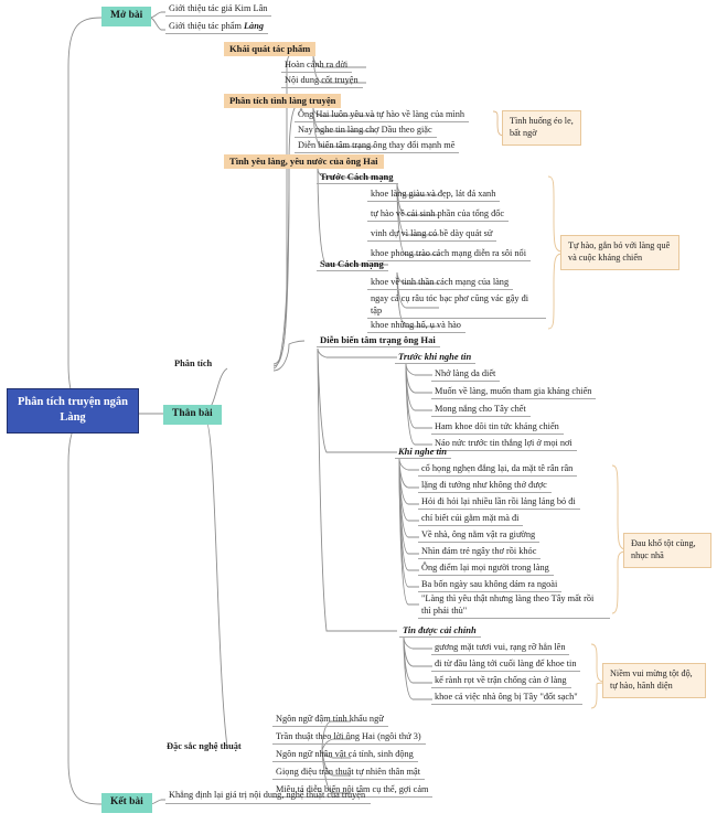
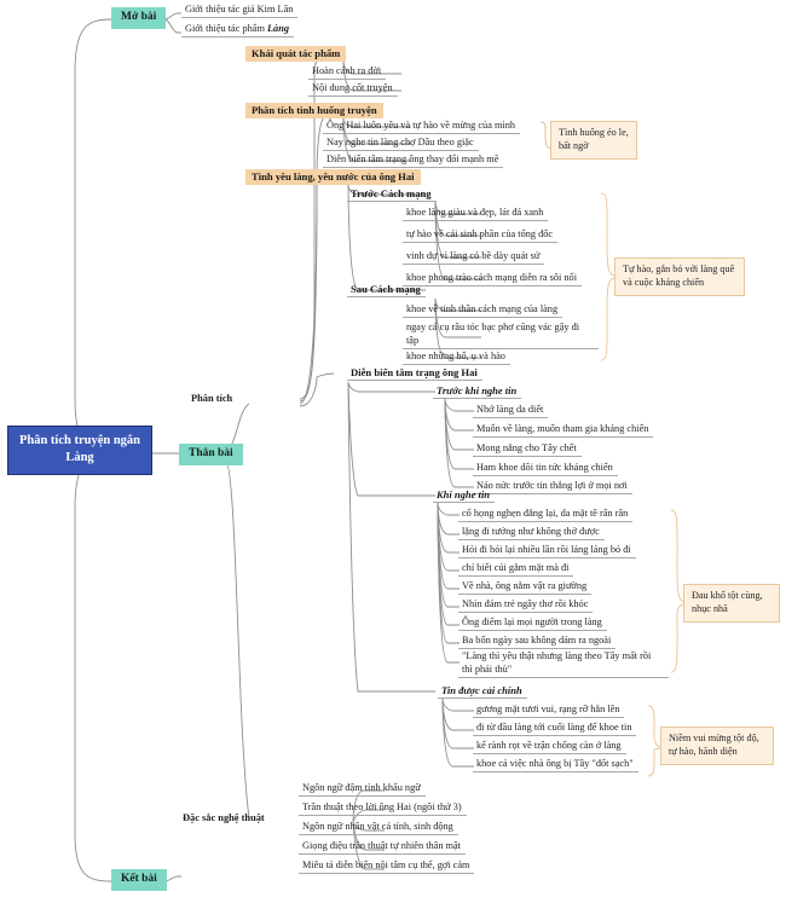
  Phân tích truyện ngắn Làng
  Mở bài
  Giới thiệu tác giả Kim Lân
  Giới thiệu tác phẩm Làng
  Thân bài
  Phân tích
  Đặc sắc nghệ thuật
  Khái quát tác phẩm
  Hoàn cảnh ra đời
  Nội dung cốt truyện
- Phân tích tình làng truyện
+ Phân tích tình huống truyện
- Ông Hai luôn yêu và tự hào về làng của mình
+ Ông Hai luôn yêu và tự hào về mừng của mình
  Nay nghe tin làng chợ Dầu theo giặc
  Diễn biến tâm trạng ông thay đổi mạnh mẽ
  Tình huống éo le, bất ngờ
  Tình yêu làng, yêu nước của ông Hai
  Trước Cách mạng
  khoe làng giàu và đẹp, lát đá xanh
  tự hào về cái sinh phần của tổng đốc
  vinh dự vì làng có bề dày quát sử
  khoe phong trào cách mạng diễn ra sôi nổi
  Sau Cách mạng
  khoe về tinh thần cách mạng của làng
  ngay cả cụ râu tóc bạc phơ cũng vác gậy đi tập
  khoe những hố, ụ và hào
  Tự hào, gắn bó với làng quê và cuộc kháng chiến
  Diễn biến tâm trạng ông Hai
  Trước khi nghe tin
  Nhớ làng da diết
  Muốn về làng, muốn tham gia kháng chiến
  Mong nắng cho Tây chết
  Ham khoe dõi tin tức kháng chiến
  Náo nức trước tin thắng lợi ở mọi nơi
  Khi nghe tin
  cổ họng nghẹn đắng lại, da mặt tê rân rân
  lặng đi tưởng như không thở được
  Hỏi đi hỏi lại nhiều lần rồi lảng lảng bỏ đi
  chỉ biết cúi gằm mặt mà đi
  Về nhà, ông nằm vật ra giường
  Nhìn đám trẻ ngây thơ rồi khóc
  Ông điểm lại mọi người trong làng
  Ba bốn ngày sau không dám ra ngoài
  "Làng thì yêu thật nhưng làng theo Tây mất rồi thì phải thù"
  Đau khổ tột cùng, nhục nhã
  Tin được cải chính
  gương mặt tươi vui, rạng rỡ hẳn lên
  đi từ đầu làng tới cuối làng để khoe tin
  kể rành rọt về trận chống càn ở làng
  khoe cả việc nhà ông bị Tây "đốt sạch"
  Niềm vui mừng tột độ, tự hào, hãnh diện
  Ngôn ngữ đậm tính khẩu ngữ
  Trần thuật theo lời ông Hai (ngôi thứ 3)
  Ngôn ngữ nhân vật cá tính, sinh động
  Giọng điệu trần thuật tự nhiên thân mật
  Miêu tả diễn biến nội tâm cụ thể, gợi cảm
  Kết bài
- Khẳng định lại giá trị nội dung, nghệ thuật của truyện
